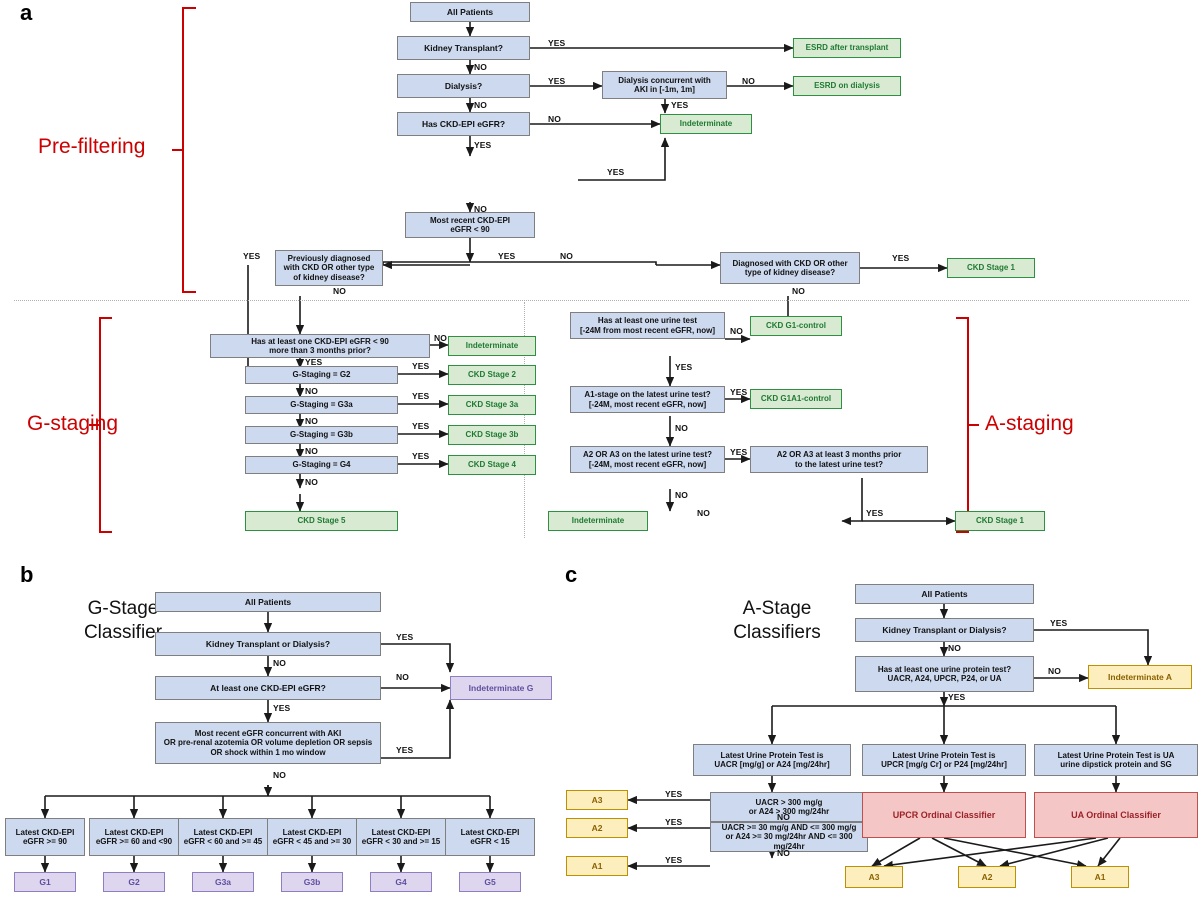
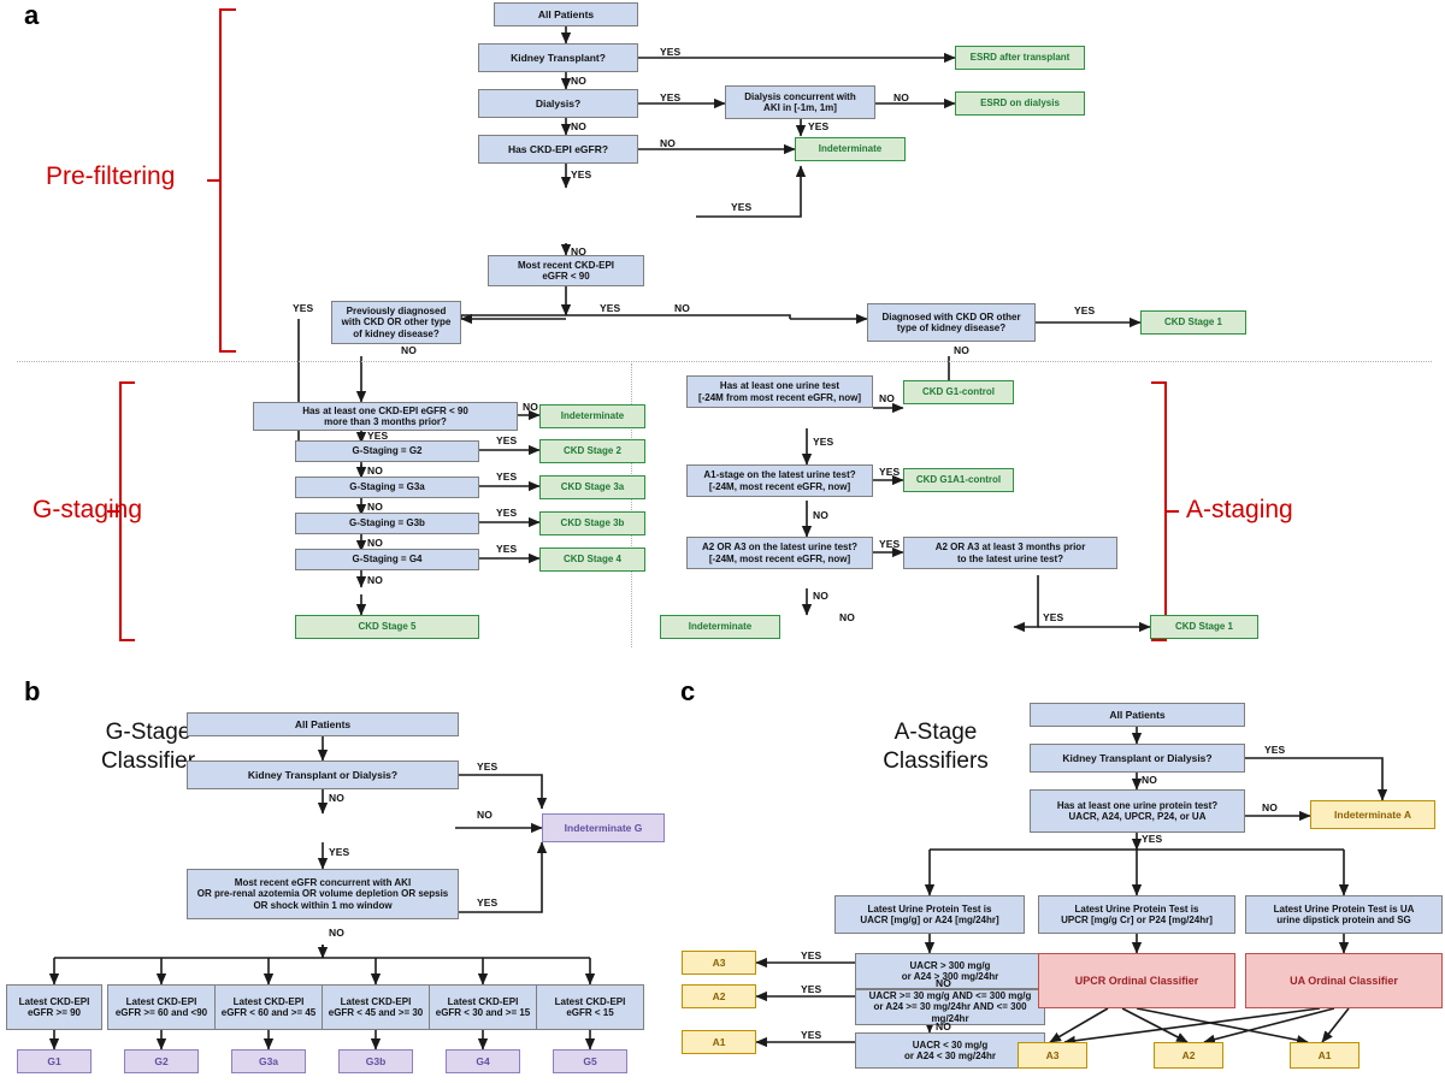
  a
  b
  c
  Pre-filtering
  G-staging
  A-staging
  All Patients
  Kidney Transplant?
  ESRD after transplant
  Dialysis?
  Dialysis concurrent with
  AKI in [-1m, 1m]
  ESRD on dialysis
  Has CKD-EPI eGFR?
  Indeterminate
  Most recent CKD-EPI
  eGFR < 90
  Previously diagnosed
  with CKD OR other type
  of kidney disease?
  Diagnosed with CKD OR other
  type of kidney disease?
  CKD Stage 1
  Has at least one CKD-EPI eGFR < 90
  more than 3 months prior?
  Indeterminate
  G-Staging = G2
  CKD Stage 2
  G-Staging = G3a
  CKD Stage 3a
  G-Staging = G3b
  CKD Stage 3b
  G-Staging = G4
  CKD Stage 4
  CKD Stage 5
  Has at least one urine test
  [-24M from most recent eGFR, now]
  CKD G1-control
  A1-stage on the latest urine test?
  [-24M, most recent eGFR, now]
  CKD G1A1-control
  A2 OR A3 on the latest urine test?
  [-24M, most recent eGFR, now]
  A2 OR A3 at least 3 months prior
  to the latest urine test?
  Indeterminate
  CKD Stage 1
  YES
  NO
  YES
  NO
  YES
  NO
  NO
  YES
  YES
  NO
  YES
  YES
  NO
  YES
  NO
  NO
  NO
  YES
  YES
  NO
  YES
  NO
  YES
  NO
  YES
  NO
  NO
  YES
  YES
  NO
  YES
  NO
  NO
  YES
  G-Stage
  Classifie
  All Patients
  Kidney Transplant or Dialysis?
- At least one CKD-EPI eGFR?
  Indeterminate G
  Most recent eGFR concurrent with AKI
  OR pre-renal azotemia OR volume depletion OR sepsis
  OR shock within 1 mo window
  Latest CKD-EPI
  eGFR >= 90
  Latest CKD-EPI
  eGFR >= 60 and <90
  Latest CKD-EPI
  eGFR < 60 and >= 45
  Latest CKD-EPI
  eGFR < 45 and >= 30
  Latest CKD-EPI
  eGFR < 30 and >= 15
  Latest CKD-EPI
  eGFR < 15
  G1
  G2
  G3a
  G3b
  G4
  G5
  YES
  NO
  NO
  YES
  YES
  NO
  A-Stage
  Classifiers
  All Patients
  Kidney Transplant or Dialysis?
  Has at least one urine protein test?
  UACR, A24, UPCR, P24, or UA
  Indeterminate A
  Latest Urine Protein Test is
  UACR [mg/g] or A24 [mg/24hr]
  Latest Urine Protein Test is
  UPCR [mg/g Cr] or P24 [mg/24hr]
  Latest Urine Protein Test is UA
  urine dipstick protein and SG
  UACR > 300 mg/g
  or A24 > 300 mg/24hr
  UACR >= 30 mg/g AND <= 300 mg/g
  or A24 >= 30 mg/24hr AND <= 300 mg/24hr
+ UACR < 30 mg/g
+ or A24 < 30 mg/24hr
  A3
  A2
  A1
  UPCR Ordinal Classifier
  UA Ordinal Classifier
  A3
  A2
  A1
  YES
  NO
  NO
  YES
  YES
  YES
  YES
  NO
  NO
